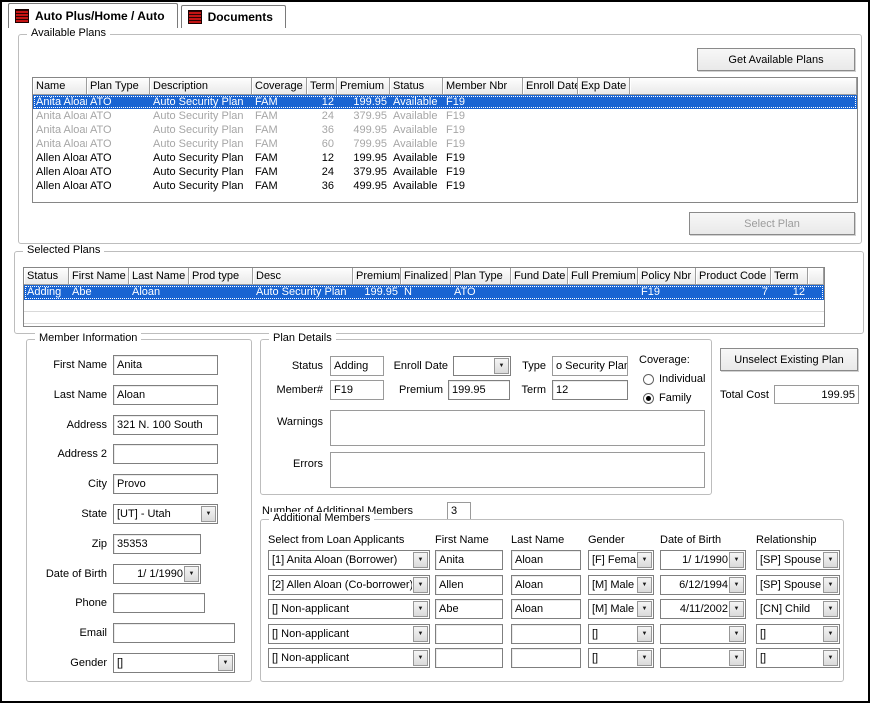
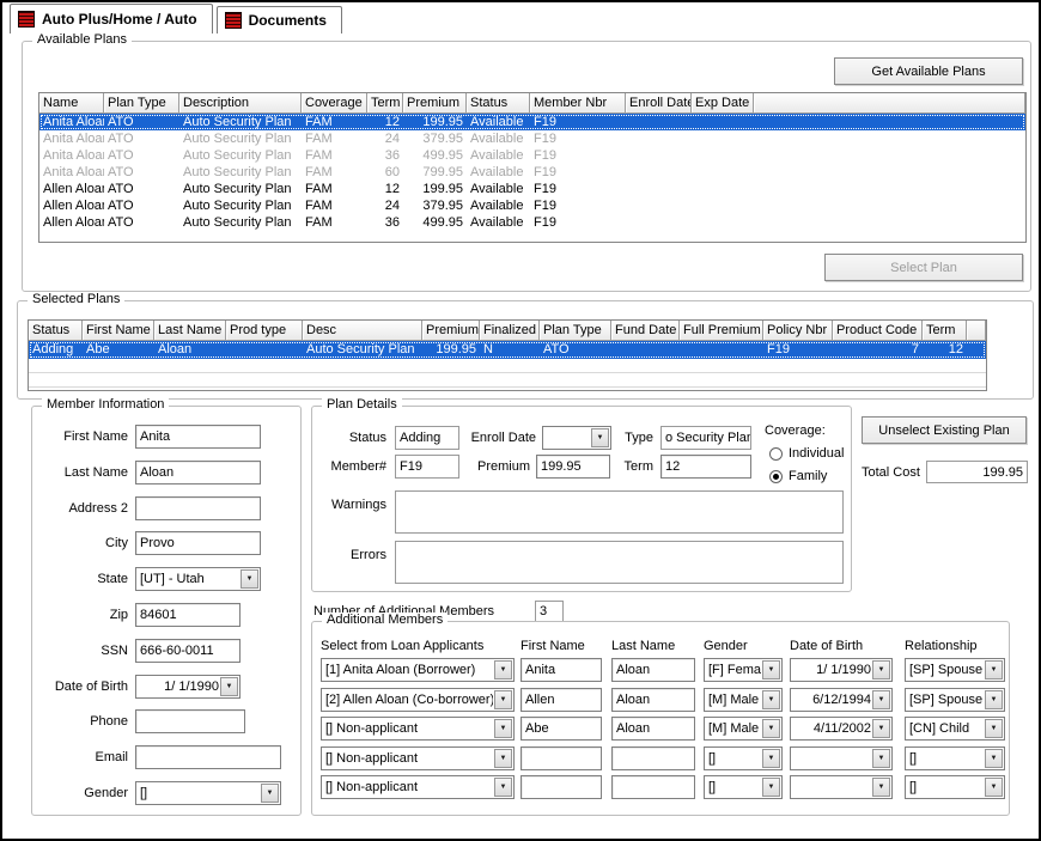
  Auto Plus/Home / Auto
  Documents
  Available Plans
  Get Available Plans
  Name
  Plan Type
  Description
  Coverage
  Term
  Premium
  Status
  Member Nbr
  Enroll Dat
  Exp Date
  Anita Aloa
  ATO
  Auto Security Plan
  FAM
  12
  199.95
  Available
  F19
  Anita Aloa
  ATO
  Auto Security Plan
  FAM
  24
  379.95
  Available
  F19
  Anita Aloa
  ATO
  Auto Security Plan
  FAM
  36
  499.95
  Available
  F19
  Anita Aloa
  ATO
  Auto Security Plan
  FAM
  60
  799.95
  Available
  F19
  Allen Aloa
  ATO
  Auto Security Plan
  FAM
  12
  199.95
  Available
  F19
  Allen Aloa
  ATO
  Auto Security Plan
  FAM
  24
  379.95
  Available
  F19
  Allen Aloa
  ATO
  Auto Security Plan
  FAM
  36
  499.95
  Available
  F19
  Select Plan
  Selected Plans
  Status
  First Name
  Last Name
  Prod type
  Desc
  Premium
  Finalized
  Plan Type
  Fund Date
  Full Premium
  Policy Nbr
  Product Code
  Term
  Adding
  Abe
  Aloan
  Auto Security Plan
  199.95
  N
  ATO
  F19
  7
  12
  Member Information
  First Name
  Anita
  Last Name
  Aloan
- Address
- 321 N. 100 South
  Address 2
  City
  Provo
  State
  [UT] - Utah
  Zip
- 35353
+ 84601
+ SSN
+ 666-60-0011
  Date of Birth
  1/ 1/1990
  Phone
  Email
  Gender
  []
  Plan Details
  Status
  Adding
  Enroll Date
  Type
  o Security Plan
  Coverage:
  Member#
  F19
  Premium
  199.95
  Term
  12
  Warnings
  Errors
  Individual
  Family
  Unselect Existing Plan
  Total Cost
  199.95
  Number of Additional Members
  3
  Additional Members
  Select from Loan Applicants
  First Name
  Last Name
  Gender
  Date of Birth
  Relationship
  [1] Anita Aloan (Borrower)
  Anita
  Aloan
  [F] Fema
  1/ 1/1990
  [SP] Spouse
  [2] Allen Aloan (Co-borrower)
  Allen
  Aloan
  [M] Male
  6/12/1994
  [SP] Spouse
  [] Non-applicant
  Abe
  Aloan
  [M] Male
  4/11/2002
  [CN] Child
  [] Non-applicant
  []
  []
  [] Non-applicant
  []
  []
